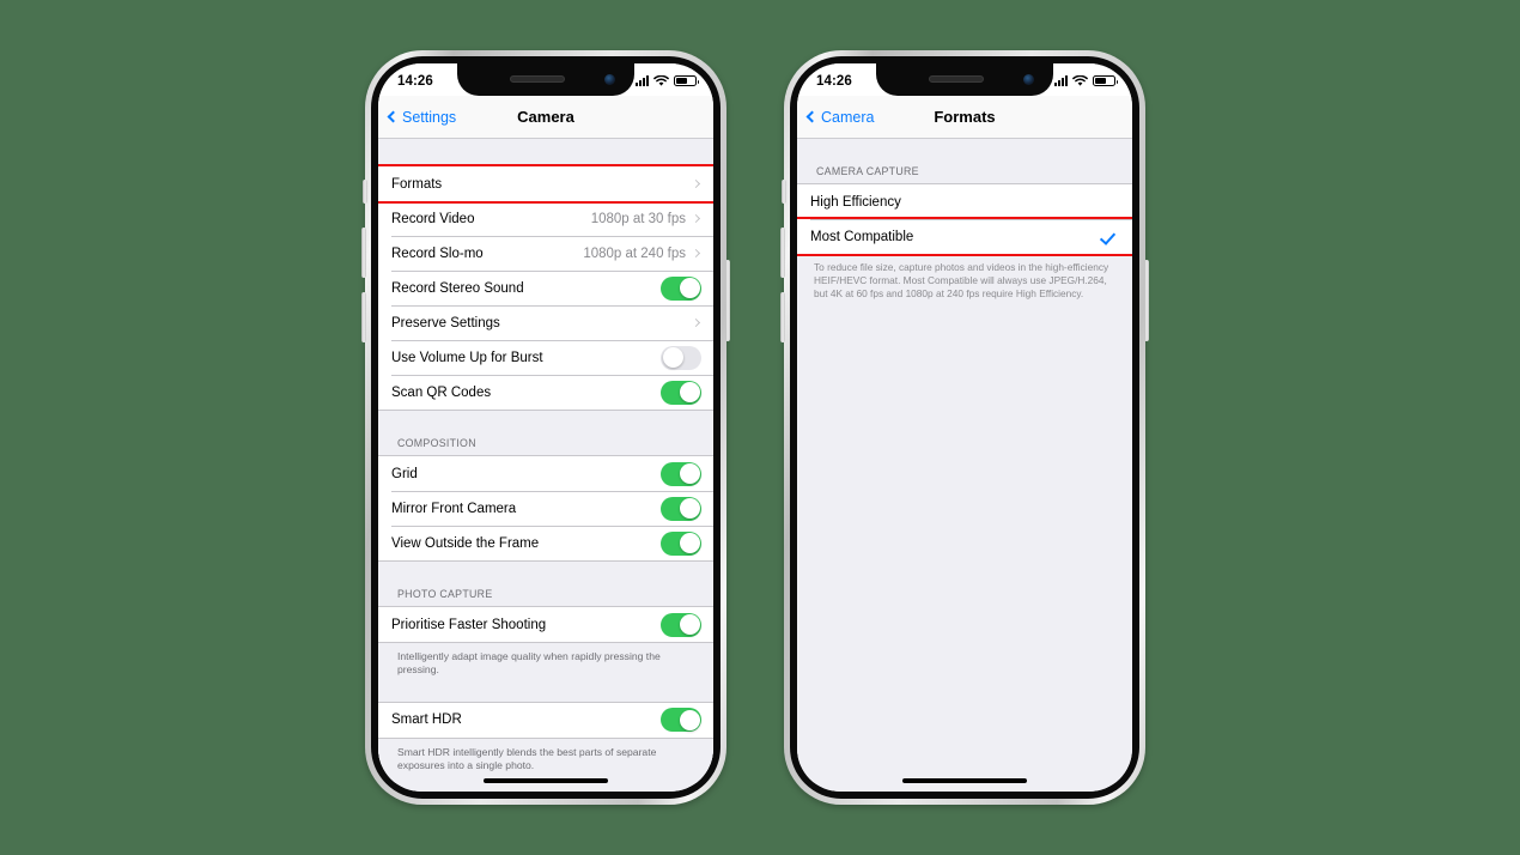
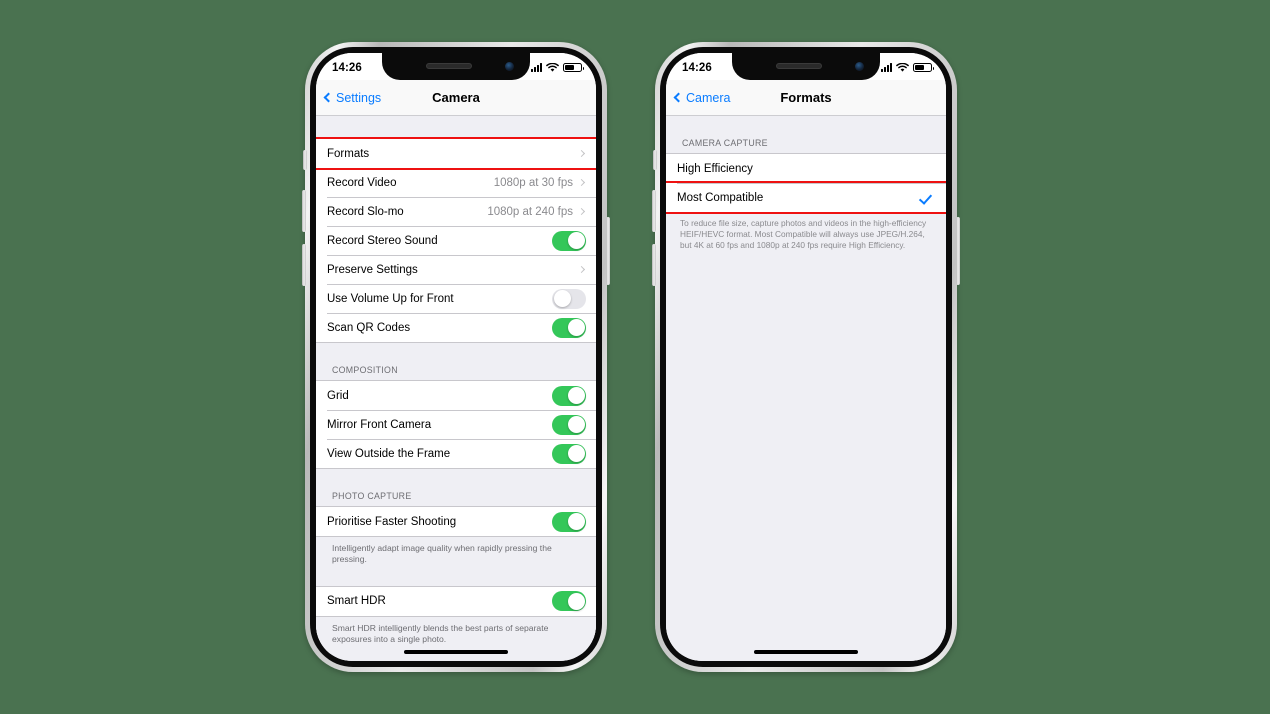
  14:26
  Settings
  Camera
  Formats
  Record Video
  1080p at 30 fps
  Record Slo-mo
  1080p at 240 fps
  Record Stereo Sound
  Preserve Settings
- Use Volume Up for Burst
+ Use Volume Up for Front
  Scan QR Codes
  COMPOSITION
  Grid
  Mirror Front Camera
  View Outside the Frame
  PHOTO CAPTURE
  Prioritise Faster Shooting
  Intelligently adapt image quality when rapidly pressing the pressing.
  Smart HDR
  Smart HDR intelligently blends the best parts of separate exposures into a single photo.
  14:26
  Camera
  Formats
  CAMERA CAPTURE
  High Efficiency
  Most Compatible
  To reduce file size, capture photos and videos in the high-efficiency HEIF/HEVC format. Most Compatible will always use JPEG/H.264, but 4K at 60 fps and 1080p at 240 fps require High Efficiency.
